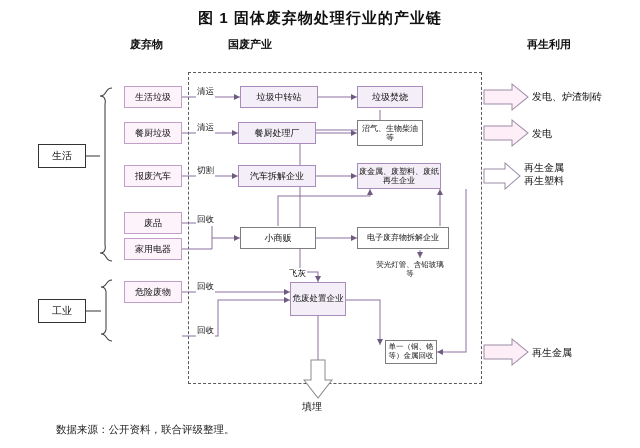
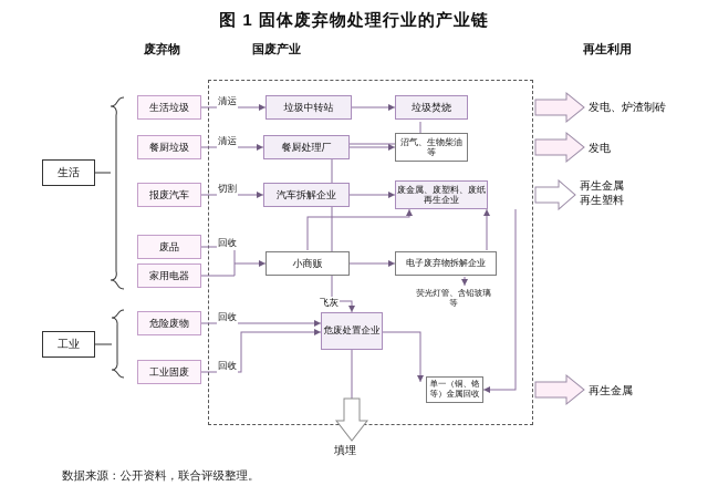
  图 1 固体废弃物处理行业的产业链
  废弃物
  国废产业
  再生利用
  生活
  工业
  生活垃圾
  餐厨垃圾
  报废汽车
  废品
  家用电器
  危险废物
+ 工业固废
  清运
  清运
  切割
  回收
  回收
  回收
  飞灰
  垃圾中转站
  垃圾焚烧
  餐厨处理厂
  沼气、生物柴油等
  汽车拆解企业
  废金属、废塑料、废纸再生企业
  小商贩
  电子废弃物拆解企业
  荧光灯管、含铅玻璃等
  危废处置企业
  单一（铜、铬等）金属回收
  填埋
  发电、炉渣制砖
  发电
  再生金属
  再生塑料
  再生金属
  数据来源：公开资料，联合评级整理。
